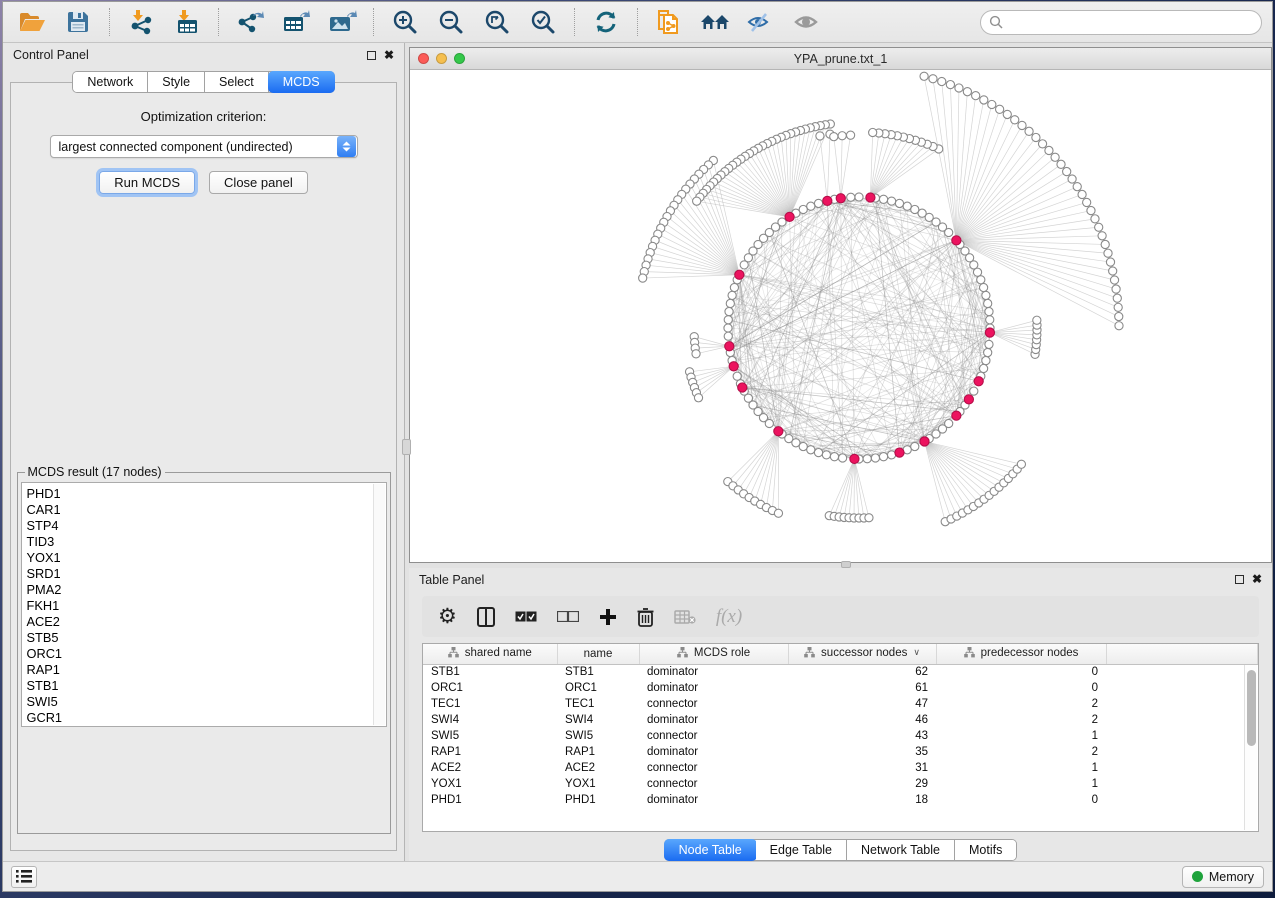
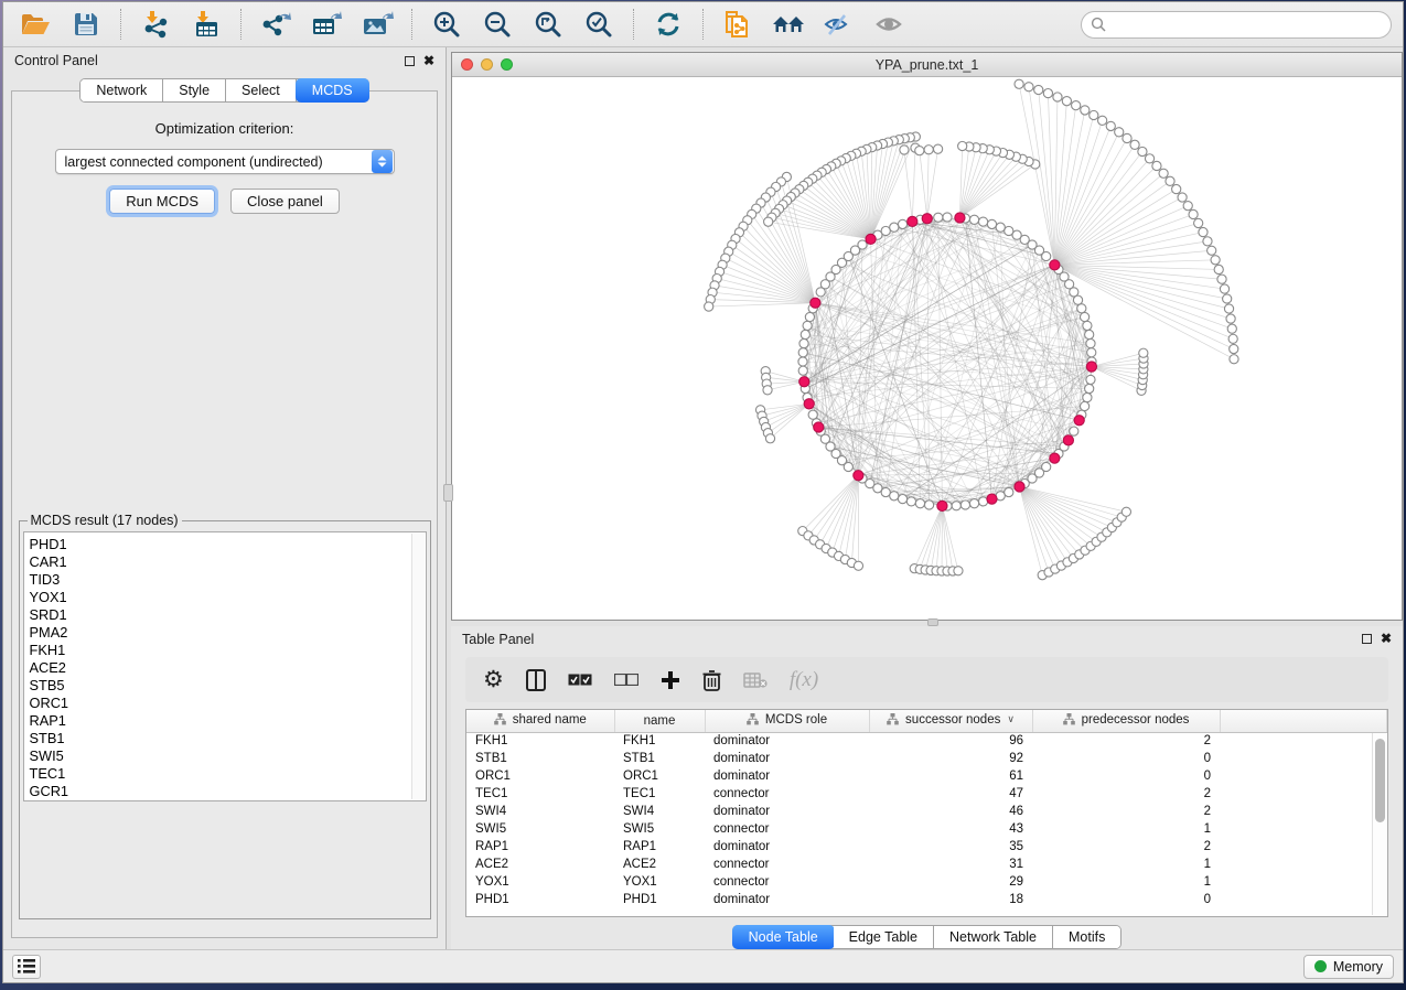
  Control Panel
  ✖
  Network
  Style
  Select
  MCDS
  Optimization criterion:
  largest connected component (undirected)
  Run MCDS
  Close panel
  MCDS result (17 nodes)
  PHD1
  CAR1
- STP4
  TID3
  YOX1
  SRD1
  PMA2
  FKH1
  ACE2
  STB5
  ORC1
  RAP1
  STB1
  SWI5
+ TEC1
  GCR1
  YPA_prune.txt_1
  Table Panel
  ✖
  ⚙
  f(x)
  shared name	name	MCDS role	successor nodes ∨	predecessor nodes
+ FKH1	FKH1	dominator	96	2
- STB1	STB1	dominator	62	0
+ STB1	STB1	dominator	92	0
  ORC1	ORC1	dominator	61	0
  TEC1	TEC1	connector	47	2
  SWI4	SWI4	dominator	46	2
  SWI5	SWI5	connector	43	1
  RAP1	RAP1	dominator	35	2
  ACE2	ACE2	connector	31	1
  YOX1	YOX1	connector	29	1
  PHD1	PHD1	dominator	18	0
  Node Table
  Edge Table
  Network Table
  Motifs
  Memory
